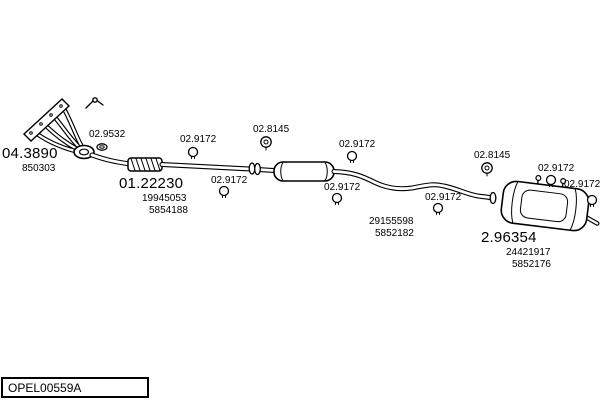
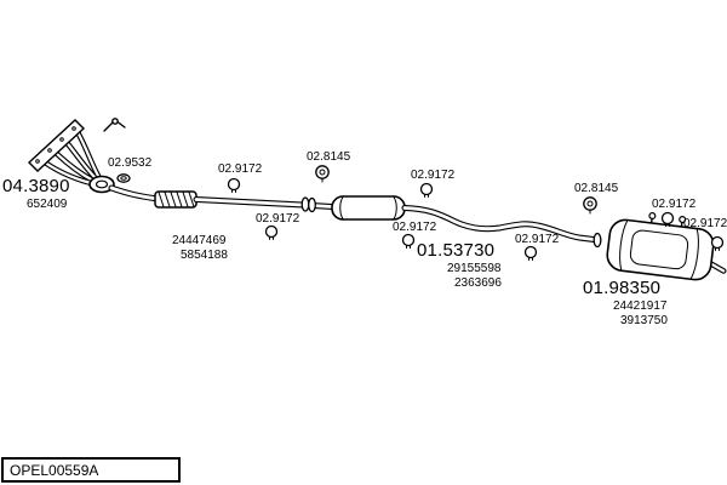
  04.3890
- 850303
+ 652409
- 01.22230
- 19945053
+ 24447469
  5854188
+ 01.53730
  29155598
- 5852182
+ 2363696
- 2.96354
+ 01.98350
  24421917
- 5852176
+ 3913750
  02.9532
  02.9172
  02.8145
  02.9172
  02.9172
  02.9172
  02.9172
  02.8145
  02.9172
  02.9172
  OPEL00559A
